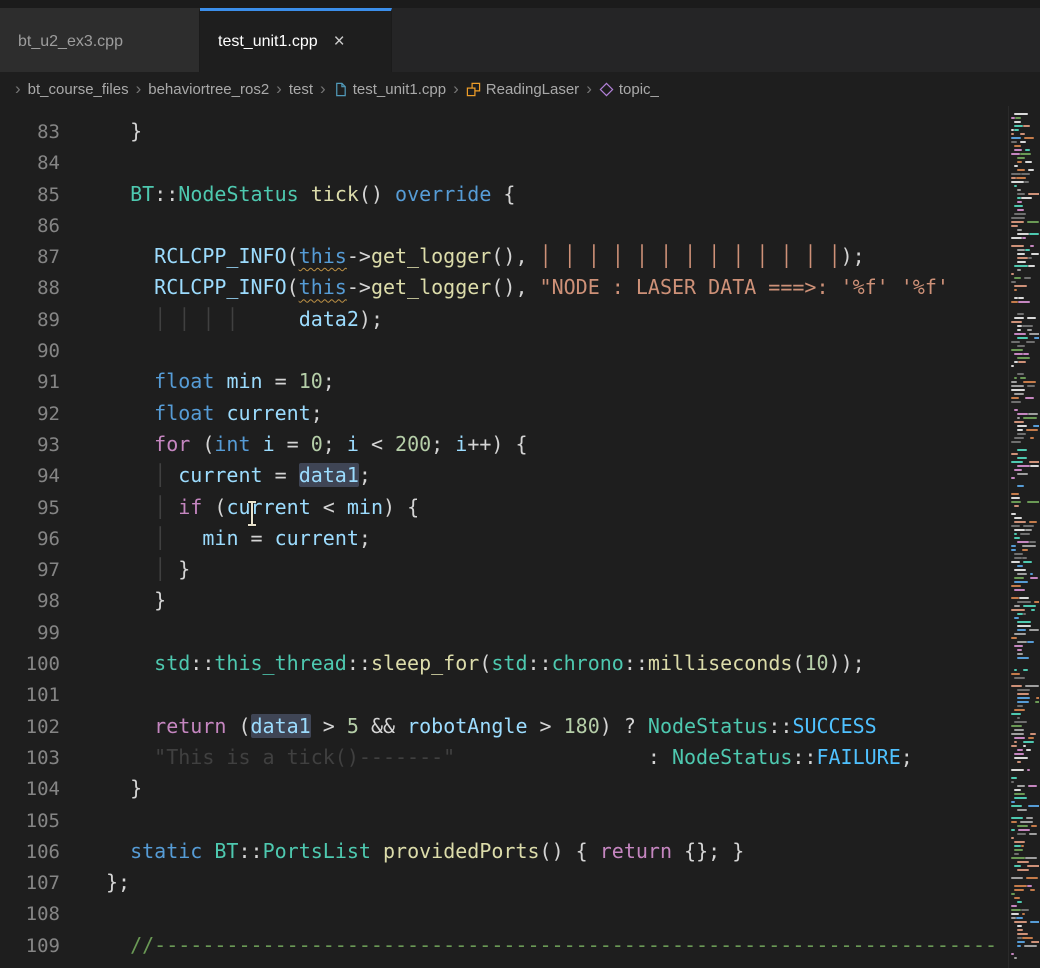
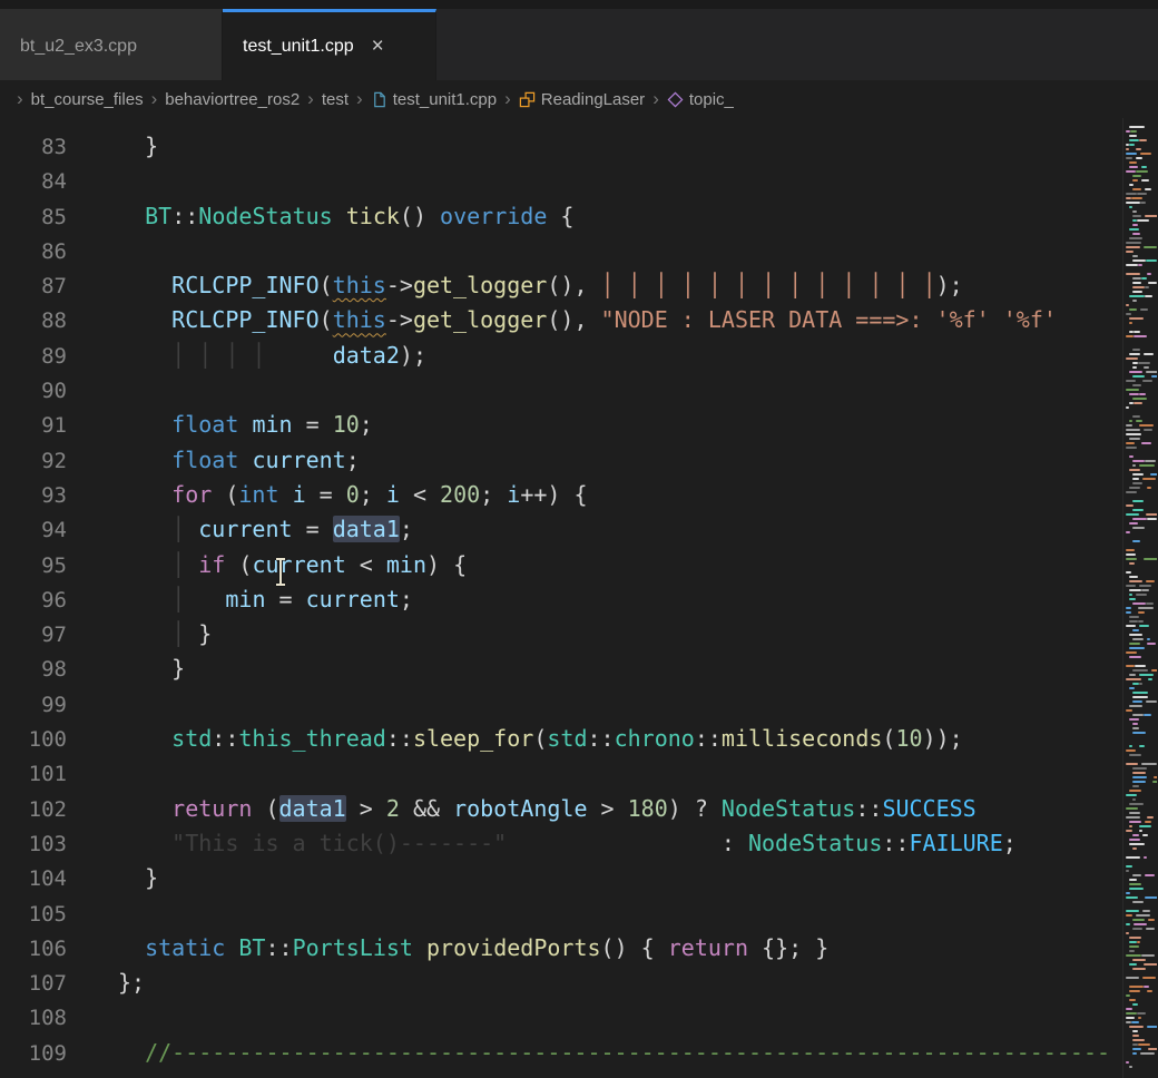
  bt_u2_ex3.cpp
  test_unit1.cpp
  ×
  ›
  bt_course_files
  ›
  behaviortree_ros2
  ›
  test
  ›
  test_unit1.cpp
  ›
  ReadingLaser
  ›
  topic_
  83 }
  84
  85 BT::NodeStatus tick() override {
  86
  87 RCLCPP_INFO(this->get_logger(), │ │ │ │ │ │ │ │ │ │ │ │ │);
  88 RCLCPP_INFO(this->get_logger(), "NODE : LASER DATA ===>: '%f' '%f'
  89 │ │ │ │ data2);
  90
  91 float min = 10;
  92 float current;
  93 for (int i = 0; i < 200; i++) {
  94 │ current = data1;
  95 │ if (current < min) {
  96 │ min = current;
  97 │ }
  98 }
  99
  100 std::this_thread::sleep_for(std::chrono::milliseconds(10));
  101
- 102 return (data1 > 5 && robotAngle > 180) ? NodeStatus::SUCCESS
+ 102 return (data1 > 2 && robotAngle > 180) ? NodeStatus::SUCCESS
  103 "This is a tick()-------" : NodeStatus::FAILURE;
  104 }
  105
  106 static BT::PortsList providedPorts() { return {}; }
  107 };
  108
  109 //----------------------------------------------------------------------
